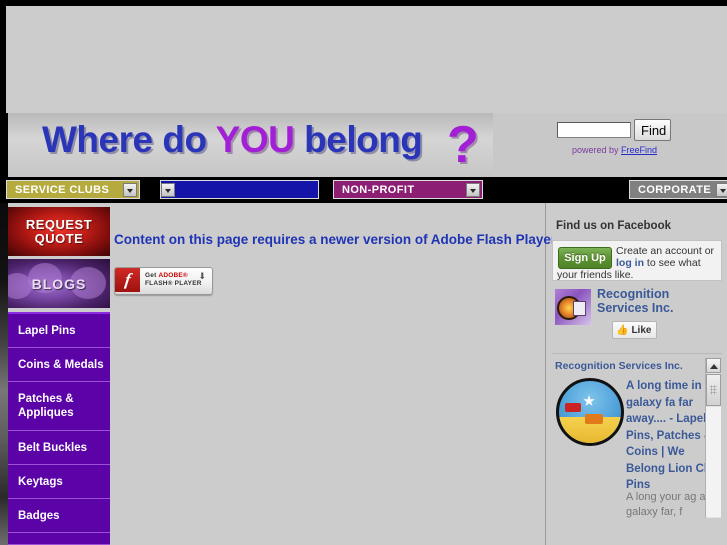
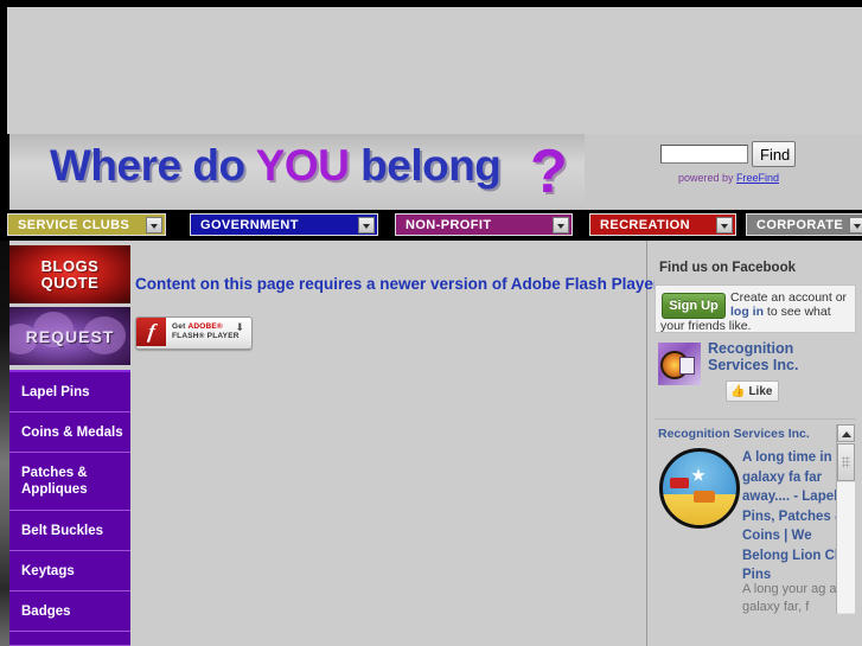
  Where do YOU belong
  ?
  Find
  powered by FreeFind
  SERVICE CLUBS
+ GOVERNMENT
  NON-PROFIT
+ RECREATION
  CORPORATE
- REQUEST
+ BLOGS
  QUOTE
- BLOGS
+ REQUEST
  Lapel Pins
  Coins & Medals
  Patches & Appliques
  Belt Buckles
  Keytags
  Badges
  Content on this page requires a newer version of Adobe Flash Playe
  ⬇
  Find us on Facebook
  Sign Up
  Create an account or log in to see what
  your friends like.
  Recognition Services Inc.
  👍
  Like
  Recognition Services Inc.
  A long time in galaxy fa far away.... - Lape Pins, Patches Coins | We Belong Lion C Pins
  A long your ag a galaxy far, f
